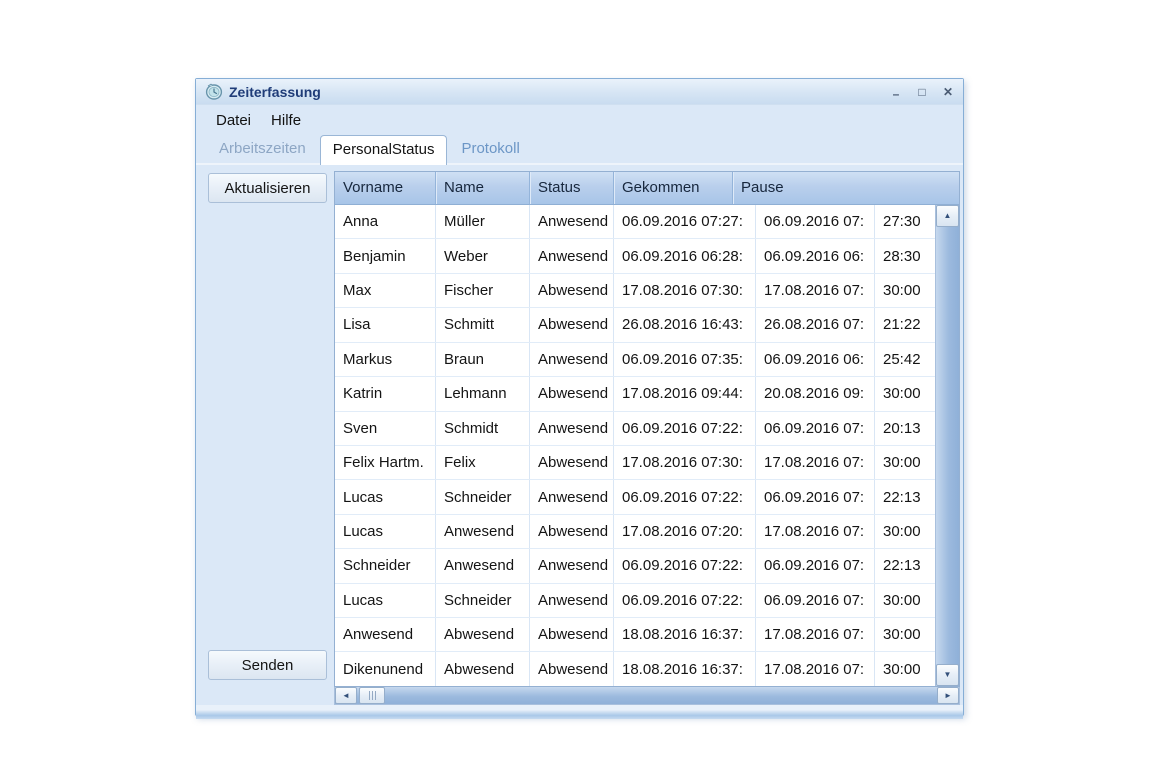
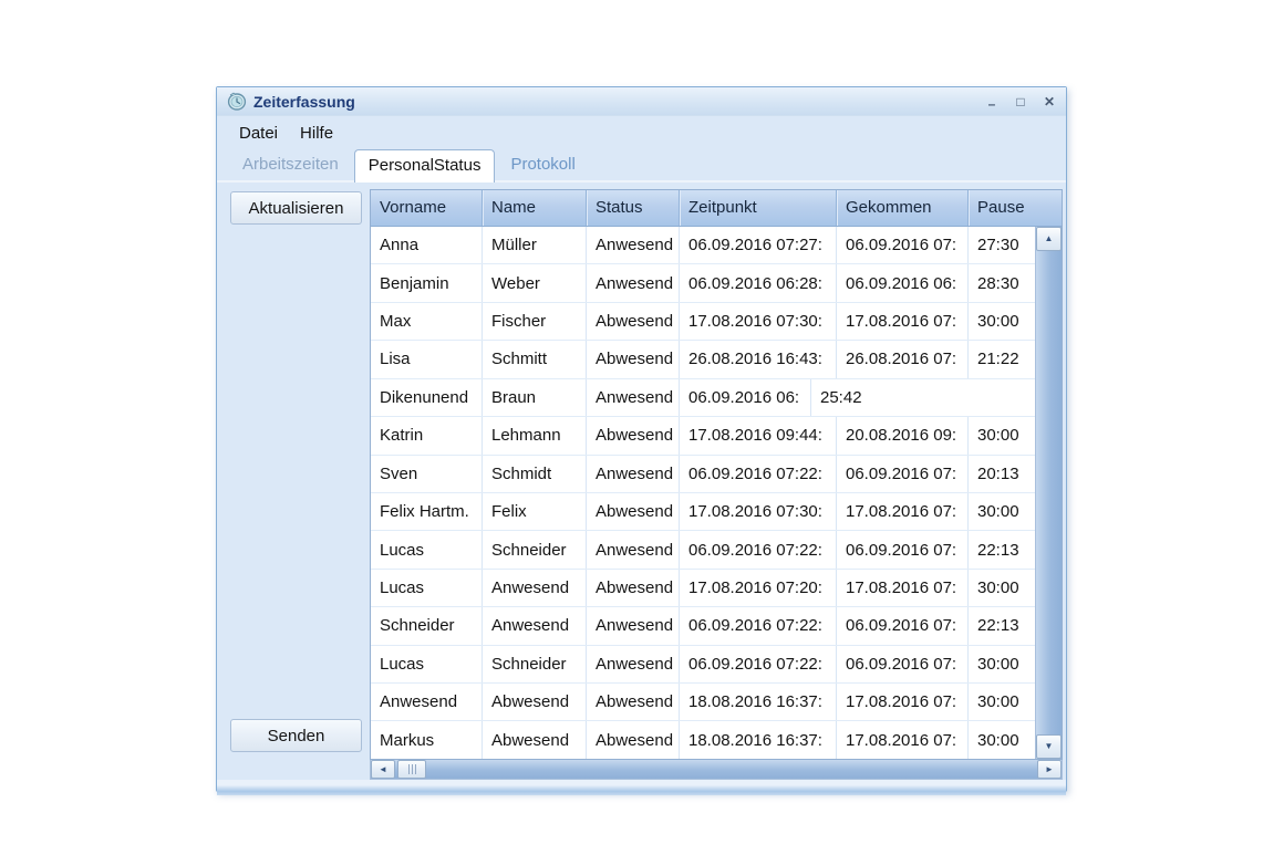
  Zeiterfassung
  –
  □
  ✕
  Datei
  Hilfe
  Arbeitszeiten
  PersonalStatus
  Protokoll
  Aktualisieren
  Senden
  Vorname
  Name
  Status
+ Zeitpunkt
  Gekommen
  Pause
  Anna
  Müller
  Anwesend
  06.09.2016 07:27:
  06.09.2016 07:
  27:30
  Benjamin
  Weber
  Anwesend
  06.09.2016 06:28:
  06.09.2016 06:
  28:30
  Max
  Fischer
  Abwesend
  17.08.2016 07:30:
  17.08.2016 07:
  30:00
  Lisa
  Schmitt
  Abwesend
  26.08.2016 16:43:
  26.08.2016 07:
  21:22
- Markus
+ Dikenunend
  Braun
  Anwesend
- 06.09.2016 07:35:
  06.09.2016 06:
  25:42
  Katrin
  Lehmann
  Abwesend
  17.08.2016 09:44:
  20.08.2016 09:
  30:00
  Sven
  Schmidt
  Anwesend
  06.09.2016 07:22:
  06.09.2016 07:
  20:13
  Felix Hartm.
  Felix
  Abwesend
  17.08.2016 07:30:
  17.08.2016 07:
  30:00
  Lucas
  Schneider
  Anwesend
  06.09.2016 07:22:
  06.09.2016 07:
  22:13
  Lucas
  Anwesend
  Abwesend
  17.08.2016 07:20:
  17.08.2016 07:
  30:00
  Schneider
  Anwesend
  Anwesend
  06.09.2016 07:22:
  06.09.2016 07:
  22:13
  Lucas
  Schneider
  Anwesend
  06.09.2016 07:22:
  06.09.2016 07:
  30:00
  Anwesend
  Abwesend
  Abwesend
  18.08.2016 16:37:
  17.08.2016 07:
  30:00
- Dikenunend
+ Markus
  Abwesend
  Abwesend
  18.08.2016 16:37:
  17.08.2016 07:
  30:00
  ▲
  ▼
  ◄
  ►
